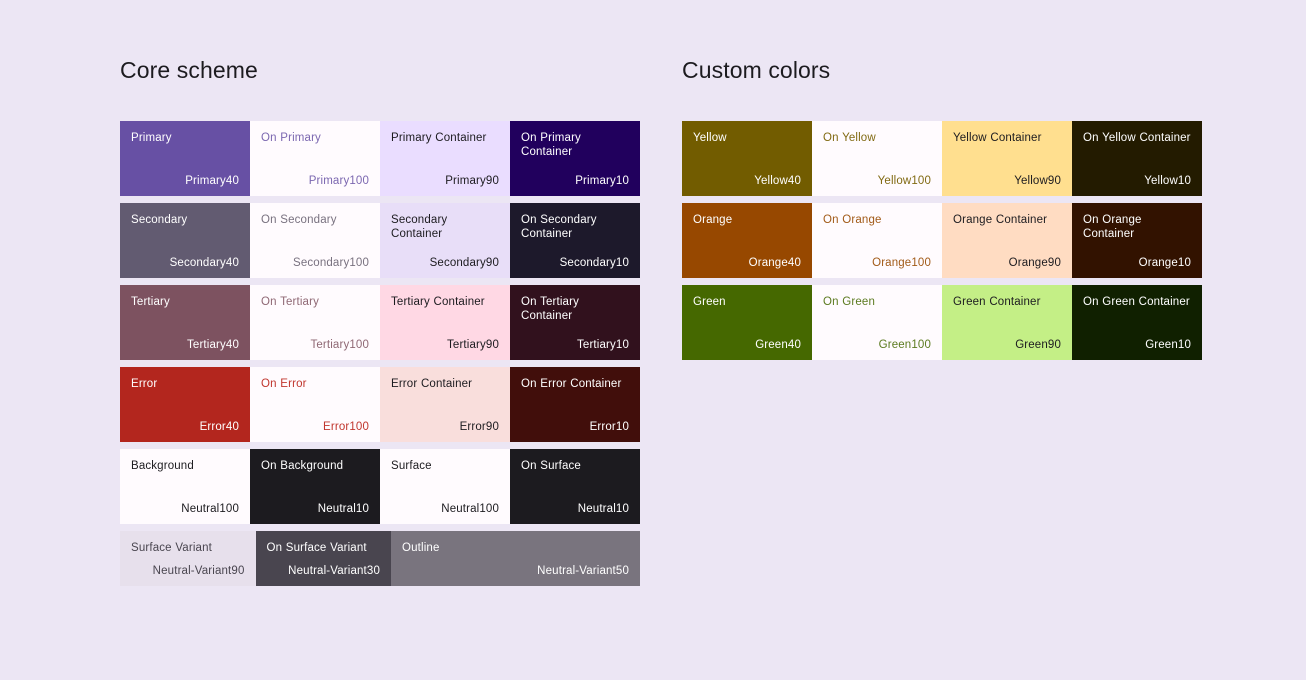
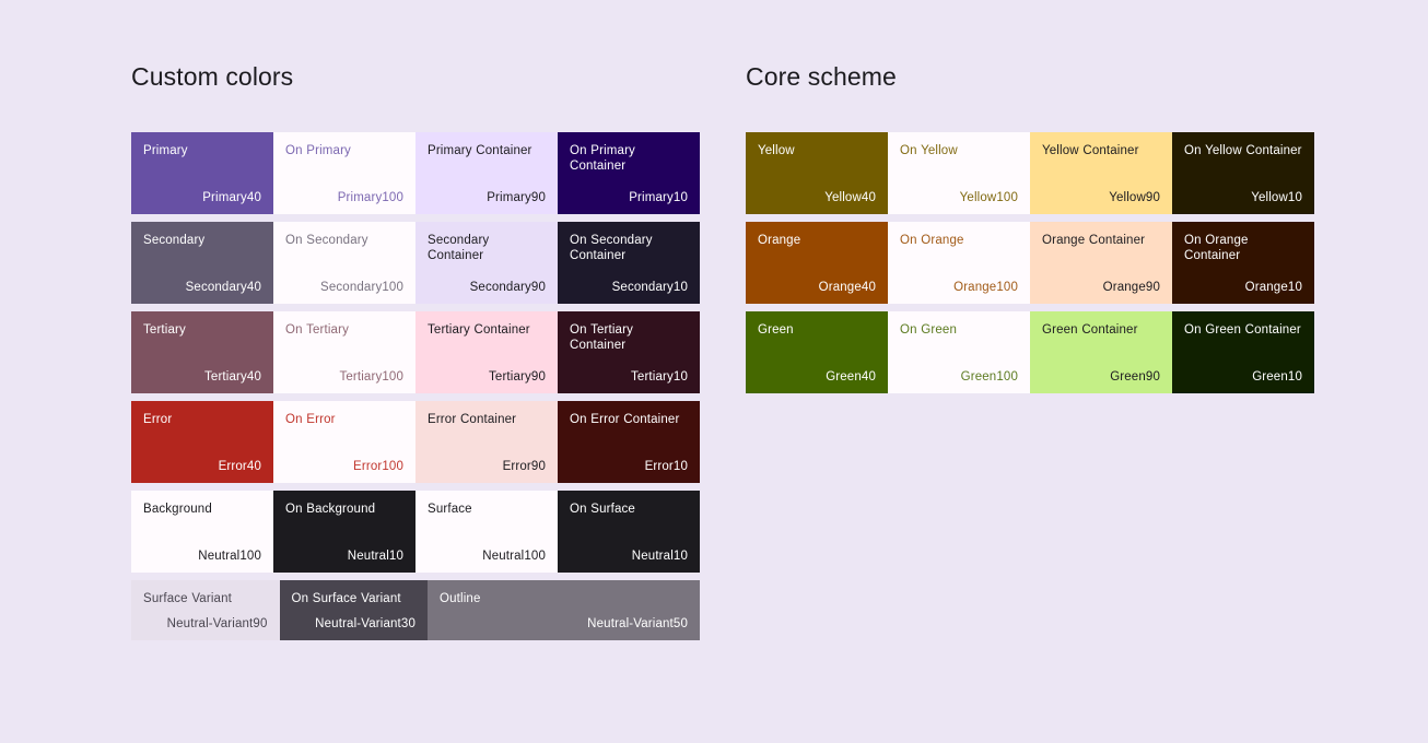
- Core scheme
+ Custom colors
  Primary
  Primary40
  On Primary
  Primary100
  Primary Container
  Primary90
  On Primary Container
  Primary10
  Secondary
  Secondary40
  On Secondary
  Secondary100
  Secondary Container
  Secondary90
  On Secondary Container
  Secondary10
  Tertiary
  Tertiary40
  On Tertiary
  Tertiary100
  Tertiary Container
  Tertiary90
  On Tertiary Container
  Tertiary10
  Error
  Error40
  On Error
  Error100
  Error Container
  Error90
  On Error Container
  Error10
  Background
  Neutral100
  On Background
  Neutral10
  Surface
  Neutral100
  On Surface
  Neutral10
  Surface Variant
  Neutral-Variant90
  On Surface Variant
  Neutral-Variant30
  Outline
  Neutral-Variant50
- Custom colors
+ Core scheme
  Yellow
  Yellow40
  On Yellow
  Yellow100
  Yellow Container
  Yellow90
  On Yellow Container
  Yellow10
  Orange
  Orange40
  On Orange
  Orange100
  Orange Container
  Orange90
  On Orange Container
  Orange10
  Green
  Green40
  On Green
  Green100
  Green Container
  Green90
  On Green Container
  Green10
